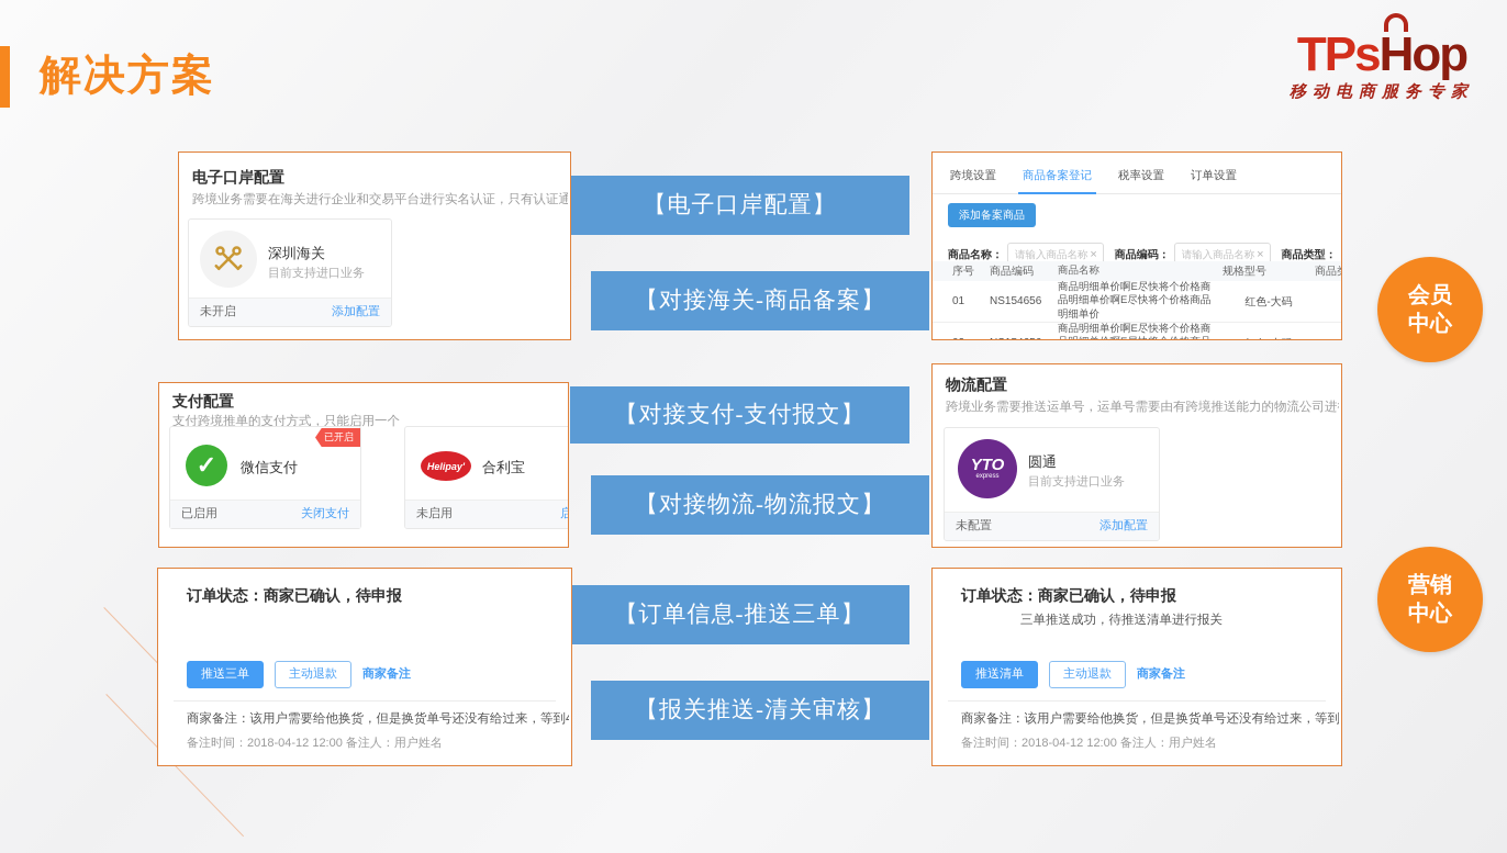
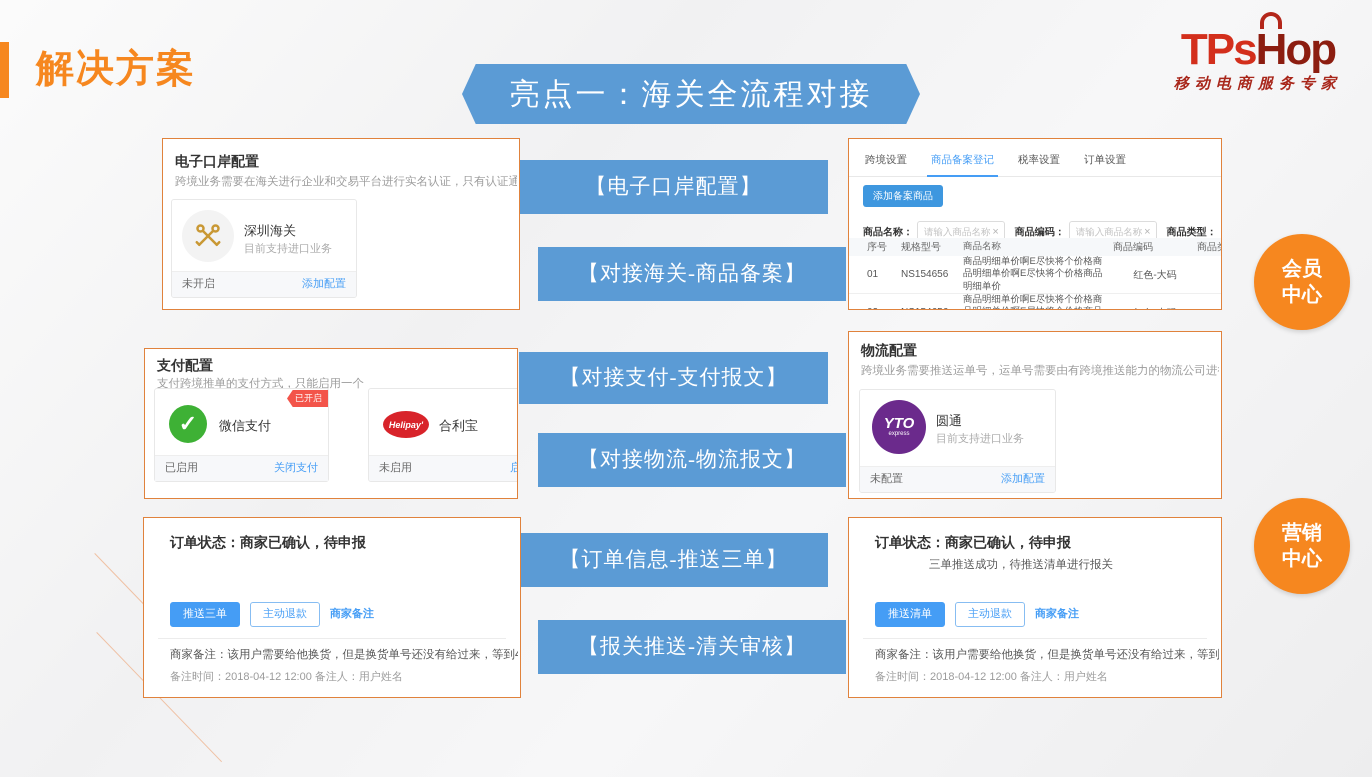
  解决方案
  TPsHop
  移动电商服务专家
+ 亮点一：海关全流程对接
  【电子口岸配置】
  【对接海关-商品备案】
  【对接支付-支付报文】
  【对接物流-物流报文】
  【订单信息-推送三单】
  【报关推送-清关审核】
  会员
  中心
  营销
  中心
  电子口岸配置
  跨境业务需要在海关进行企业和交易平台进行实名认证，只有认证通
  深圳海关
  目前支持进口业务
  未开启
  添加配置
  支付配置
  支付跨境推单的支付方式，只能启用一个
  已开启
  ✓
  微信支付
  已启用
  关闭支付
  Helipay'
  合利宝
  未启用
  订单状态：商家已确认，待申报
  推送三单
  主动退款
  商家备注
  商家备注：该用户需要给他换货，但是换货单号还没有给过来，等到
  备注时间：2018-04-12 12:00 备注人：用户姓名
  跨境设置
  商品备案登记
  税率设置
  订单设置
  添加备案商品
  商品名称：
  请输入商品名称
  ×
  商品编码：
  请输入商品名称
  ×
  商品类型：
  序号
- 商品编码
+ 规格型号
  商品名称
- 规格型号
+ 商品编码
  01
  NS154656
  商品明细单价啊E尽快将个价格商品明细单价啊E尽快将个价格商品明细单价
  红色-大码
  物流配置
  跨境业务需要推送运单号，运单号需要由有跨境推送能力的物流公司进
  YTO
  圆通
  目前支持进口业务
  未配置
  添加配置
  订单状态：商家已确认，待申报
  三单推送成功，待推送清单进行报关
  推送清单
  主动退款
  商家备注
  商家备注：该用户需要给他换货，但是换货单号还没有给过来，等到
  备注时间：2018-04-12 12:00 备注人：用户姓名
